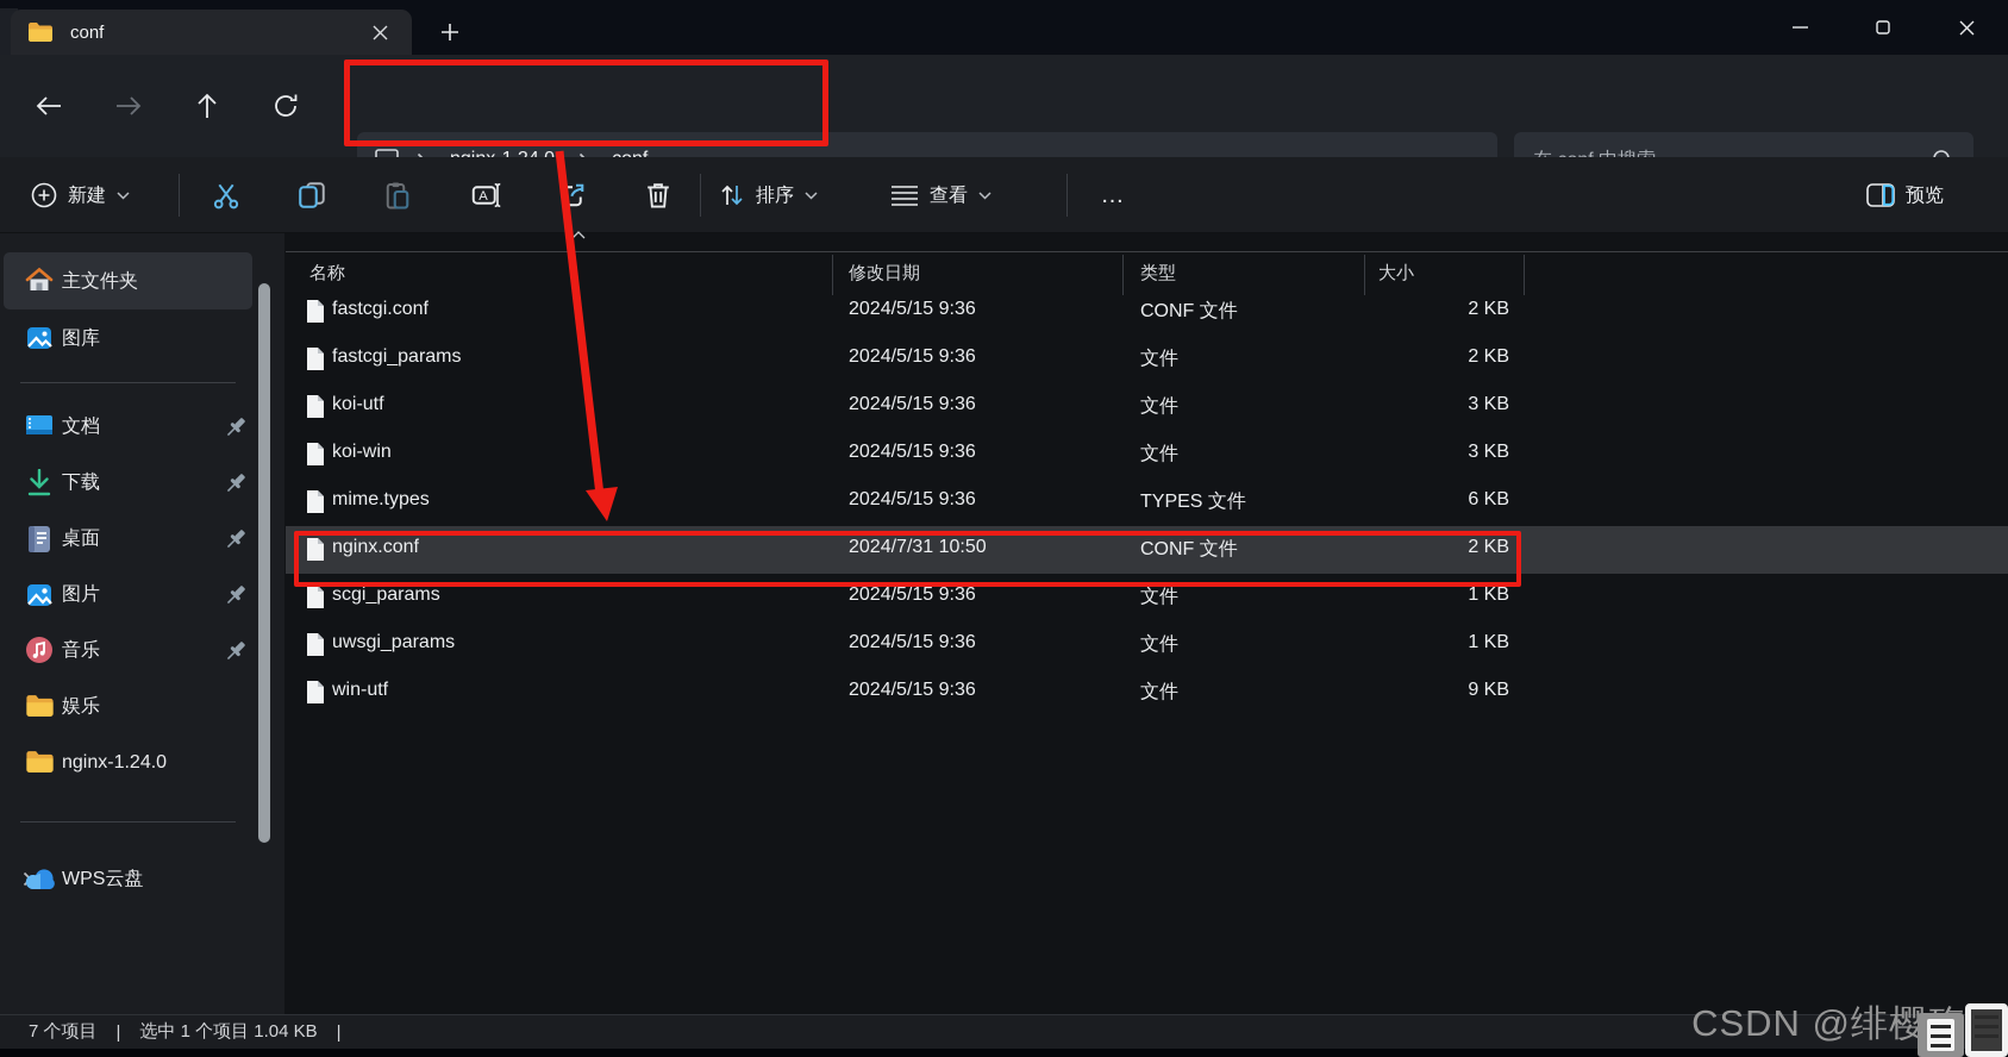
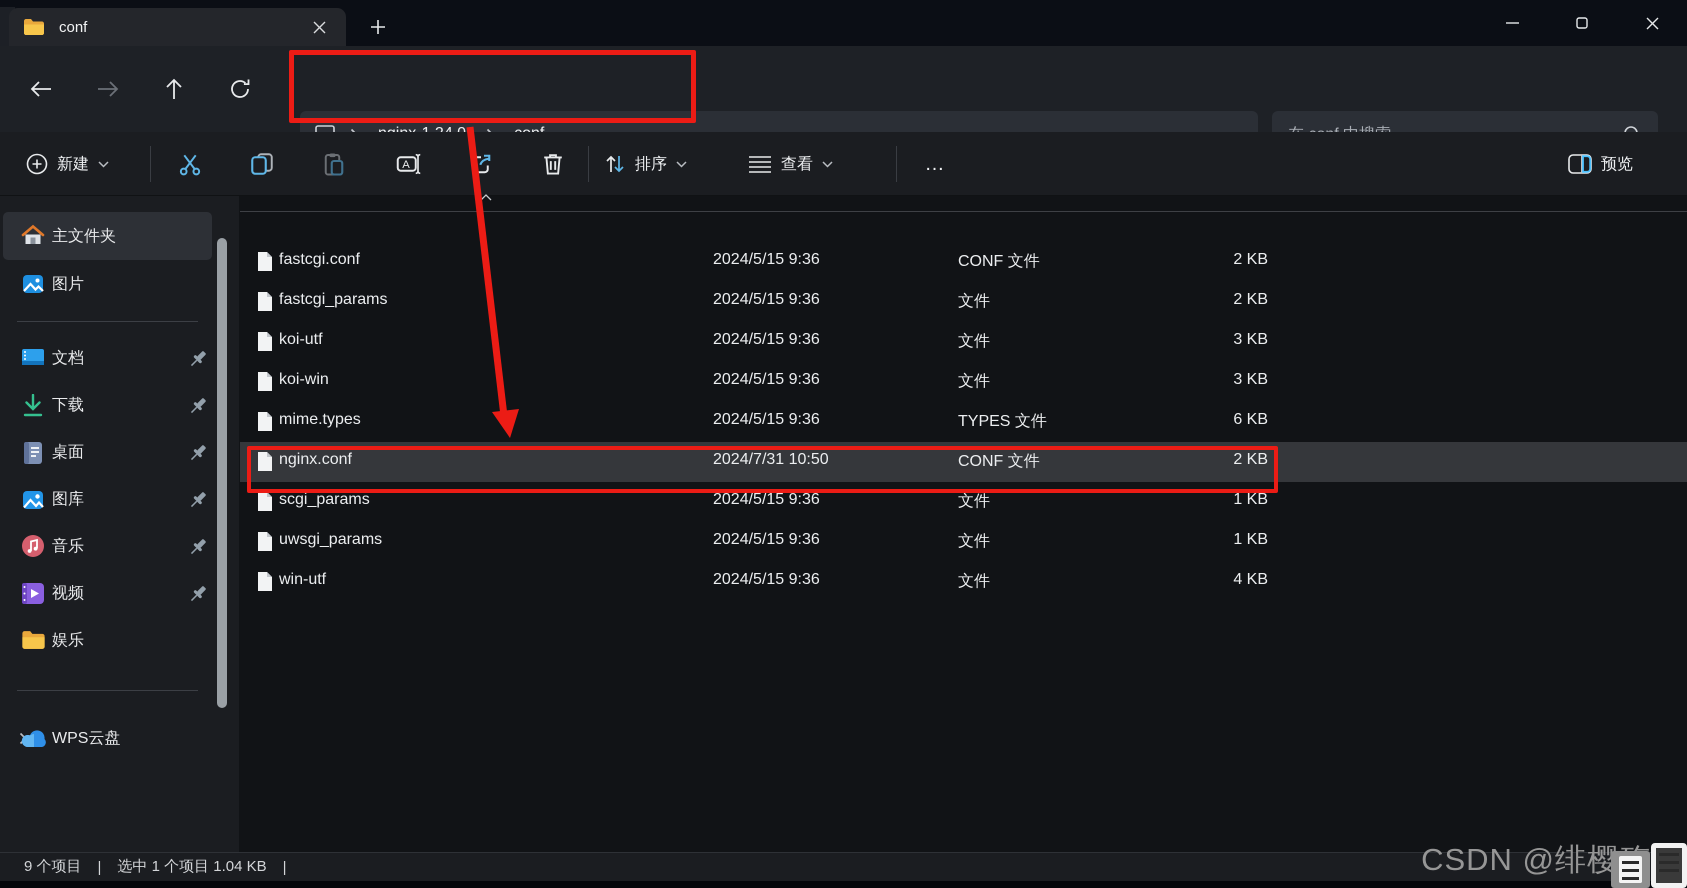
  conf
  新建
  A
  排序
  查看
  …
  预览
  主文件夹
- 图库
+ 图片
  文档
  下载
  桌面
- 图片
+ 图库
  音乐
+ 视频
  娱乐
- nginx-1.24.0
  WPS云盘
- 名称
- 修改日期
- 类型
- 大小
  fastcgi.conf
  2024/5/15 9:36
  CONF 文件
  2 KB
  fastcgi_params
  2024/5/15 9:36
  文件
  2 KB
  koi-utf
  2024/5/15 9:36
  文件
  3 KB
  koi-win
  2024/5/15 9:36
  文件
  3 KB
  mime.types
  2024/5/15 9:36
  TYPES 文件
  6 KB
  nginx.conf
  2024/7/31 10:50
  CONF 文件
  2 KB
  scgi_params
  2024/5/15 9:36
  文件
  1 KB
  uwsgi_params
  2024/5/15 9:36
  文件
  1 KB
  win-utf
  2024/5/15 9:36
  文件
- 9 KB
+ 4 KB
- 7 个项目
+ 9 个项目
  |
  选中 1 个项目 1.04 KB
  |
  CSDN @绯樱
